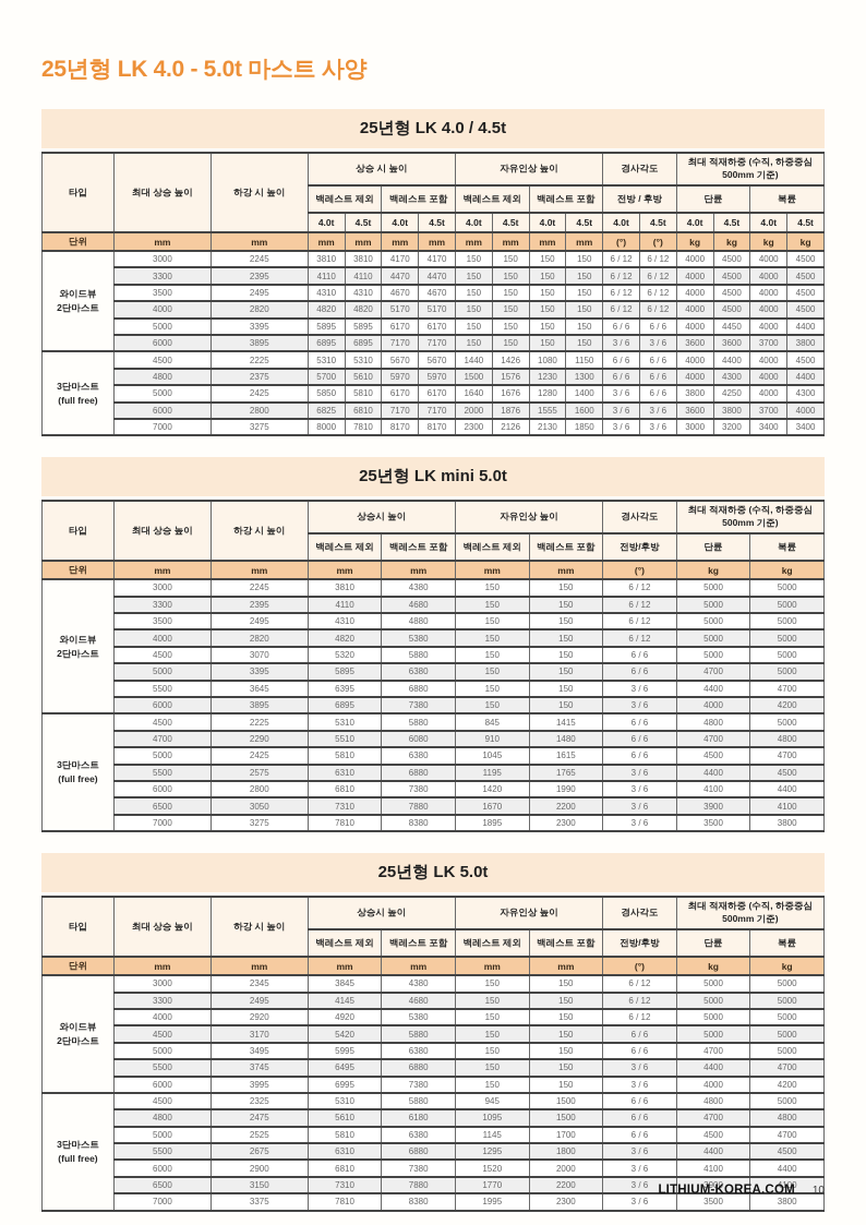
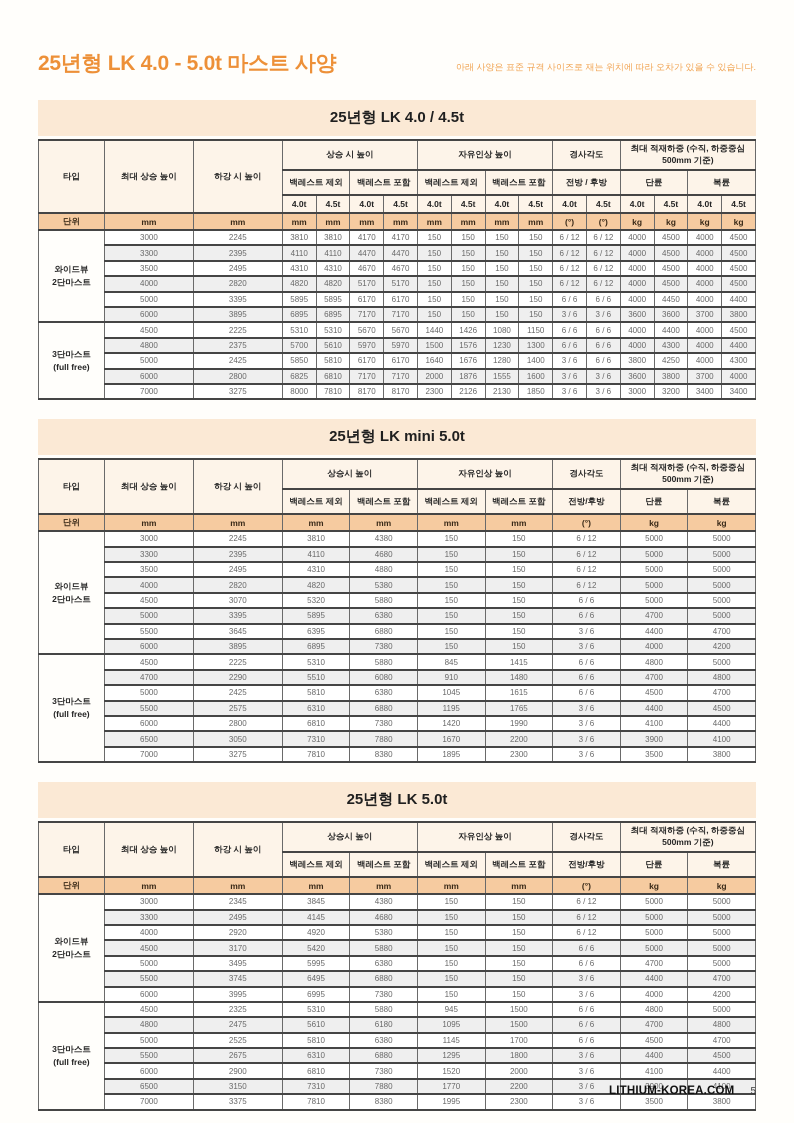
  25년형 LK 4.0 - 5.0t 마스트 사양
+ 아래 사양은 표준 규격 사이즈로 재는 위치에 따라 오차가 있을 수 있습니다.
  25년형 LK 4.0 / 4.5t
  타입	최대 상승 높이	하강 시 높이	상승 시 높이	자유인상 높이	경사각도	최대 적재하중 (수직, 하중중심 500mm 기준)
  백레스트 제외	백레스트 포함	백레스트 제외	백레스트 포함	전방 / 후방	단륜	복륜
  4.0t	4.5t	4.0t	4.5t	4.0t	4.5t	4.0t	4.5t	4.0t	4.5t	4.0t	4.5t	4.0t	4.5t
  단위	mm	mm	mm	mm	mm	mm	mm	mm	mm	mm	(°)	(°)	kg	kg	kg	kg
  와이드뷰2단마스트	3000	2245	3810	3810	4170	4170	150	150	150	150	6 / 12	6 / 12	4000	4500	4000	4500
  3300	2395	4110	4110	4470	4470	150	150	150	150	6 / 12	6 / 12	4000	4500	4000	4500
  3500	2495	4310	4310	4670	4670	150	150	150	150	6 / 12	6 / 12	4000	4500	4000	4500
  4000	2820	4820	4820	5170	5170	150	150	150	150	6 / 12	6 / 12	4000	4500	4000	4500
  5000	3395	5895	5895	6170	6170	150	150	150	150	6 / 6	6 / 6	4000	4450	4000	4400
  6000	3895	6895	6895	7170	7170	150	150	150	150	3 / 6	3 / 6	3600	3600	3700	3800
  3단마스트(full free)	4500	2225	5310	5310	5670	5670	1440	1426	1080	1150	6 / 6	6 / 6	4000	4400	4000	4500
  4800	2375	5700	5610	5970	5970	1500	1576	1230	1300	6 / 6	6 / 6	4000	4300	4000	4400
  5000	2425	5850	5810	6170	6170	1640	1676	1280	1400	3 / 6	6 / 6	3800	4250	4000	4300
  6000	2800	6825	6810	7170	7170	2000	1876	1555	1600	3 / 6	3 / 6	3600	3800	3700	4000
  7000	3275	8000	7810	8170	8170	2300	2126	2130	1850	3 / 6	3 / 6	3000	3200	3400	3400
  25년형 LK mini 5.0t
  타입	최대 상승 높이	하강 시 높이	상승시 높이	자유인상 높이	경사각도	최대 적재하중 (수직, 하중중심 500mm 기준)
  백레스트 제외	백레스트 포함	백레스트 제외	백레스트 포함	전방/후방	단륜	복륜
  단위	mm	mm	mm	mm	mm	mm	(°)	kg	kg
  와이드뷰2단마스트	3000	2245	3810	4380	150	150	6 / 12	5000	5000
  3300	2395	4110	4680	150	150	6 / 12	5000	5000
  3500	2495	4310	4880	150	150	6 / 12	5000	5000
  4000	2820	4820	5380	150	150	6 / 12	5000	5000
  4500	3070	5320	5880	150	150	6 / 6	5000	5000
  5000	3395	5895	6380	150	150	6 / 6	4700	5000
  5500	3645	6395	6880	150	150	3 / 6	4400	4700
  6000	3895	6895	7380	150	150	3 / 6	4000	4200
  3단마스트(full free)	4500	2225	5310	5880	845	1415	6 / 6	4800	5000
  4700	2290	5510	6080	910	1480	6 / 6	4700	4800
  5000	2425	5810	6380	1045	1615	6 / 6	4500	4700
  5500	2575	6310	6880	1195	1765	3 / 6	4400	4500
  6000	2800	6810	7380	1420	1990	3 / 6	4100	4400
  6500	3050	7310	7880	1670	2200	3 / 6	3900	4100
  7000	3275	7810	8380	1895	2300	3 / 6	3500	3800
  25년형 LK 5.0t
  타입	최대 상승 높이	하강 시 높이	상승시 높이	자유인상 높이	경사각도	최대 적재하중 (수직, 하중중심 500mm 기준)
  백레스트 제외	백레스트 포함	백레스트 제외	백레스트 포함	전방/후방	단륜	복륜
  단위	mm	mm	mm	mm	mm	mm	(°)	kg	kg
  와이드뷰2단마스트	3000	2345	3845	4380	150	150	6 / 12	5000	5000
  3300	2495	4145	4680	150	150	6 / 12	5000	5000
  4000	2920	4920	5380	150	150	6 / 12	5000	5000
  4500	3170	5420	5880	150	150	6 / 6	5000	5000
  5000	3495	5995	6380	150	150	6 / 6	4700	5000
  5500	3745	6495	6880	150	150	3 / 6	4400	4700
  6000	3995	6995	7380	150	150	3 / 6	4000	4200
  3단마스트(full free)	4500	2325	5310	5880	945	1500	6 / 6	4800	5000
  4800	2475	5610	6180	1095	1500	6 / 6	4700	4800
  5000	2525	5810	6380	1145	1700	6 / 6	4500	4700
  5500	2675	6310	6880	1295	1800	3 / 6	4400	4500
  6000	2900	6810	7380	1520	2000	3 / 6	4100	4400
  6500	3150	7310	7880	1770	2200	3 / 6	3900	4100
  7000	3375	7810	8380	1995	2300	3 / 6	3500	3800
  LITHIUM-KOREA.COM
- 10
+ 5
